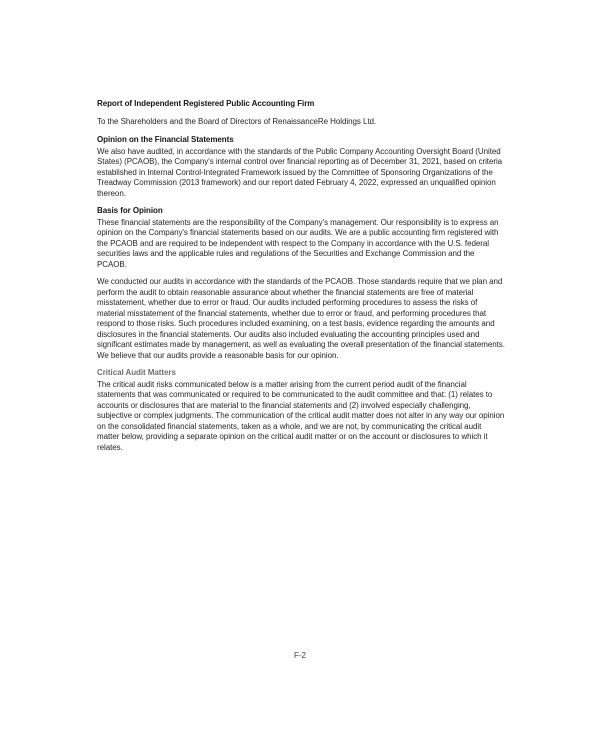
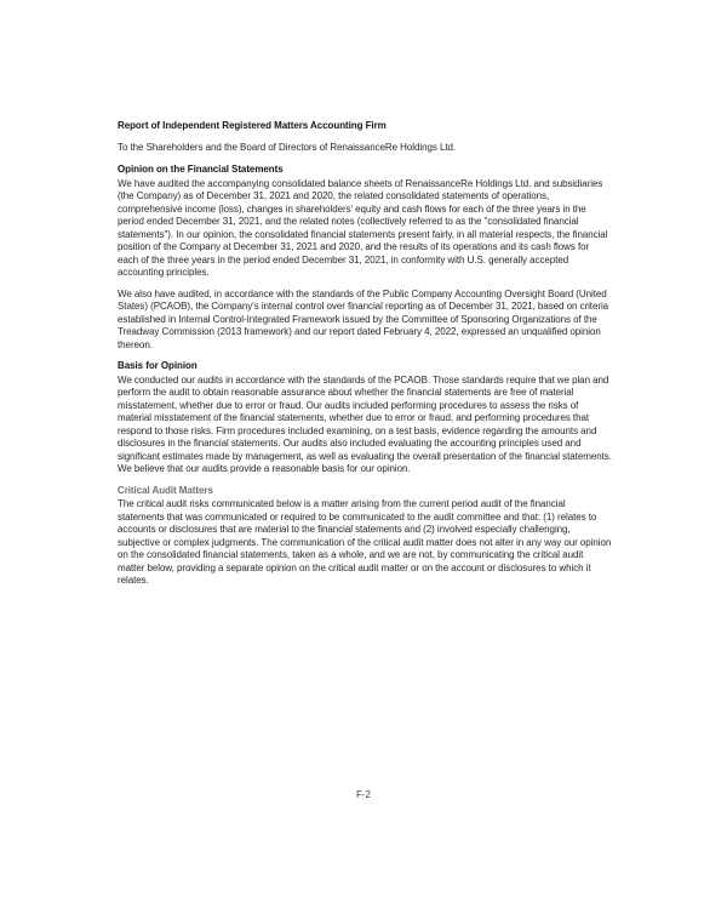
- Report of Independent Registered Public Accounting Firm
+ Report of Independent Registered Matters Accounting Firm
  To the Shareholders and the Board of Directors of RenaissanceRe Holdings Ltd.
  Opinion on the Financial Statements
+ We have audited the accompanying consolidated balance sheets of RenaissanceRe Holdings Ltd. and subsidiaries (the Company) as of December 31, 2021 and 2020, the related consolidated statements of operations, comprehensive income (loss), changes in shareholders' equity and cash flows for each of the three years in the period ended December 31, 2021, and the related notes (collectively referred to as the "consolidated financial statements"). In our opinion, the consolidated financial statements present fairly, in all material respects, the financial position of the Company at December 31, 2021 and 2020, and the results of its operations and its cash flows for each of the three years in the period ended December 31, 2021, in conformity with U.S. generally accepted accounting principles.
  We also have audited, in accordance with the standards of the Public Company Accounting Oversight Board (United States) (PCAOB), the Company's internal control over financial reporting as of December 31, 2021, based on criteria established in Internal Control-Integrated Framework issued by the Committee of Sponsoring Organizations of the Treadway Commission (2013 framework) and our report dated February 4, 2022, expressed an unqualified opinion thereon.
  Basis for Opinion
- These financial statements are the responsibility of the Company's management. Our responsibility is to express an opinion on the Company's financial statements based on our audits. We are a public accounting firm registered with the PCAOB and are required to be independent with respect to the Company in accordance with the U.S. federal securities laws and the applicable rules and regulations of the Securities and Exchange Commission and the PCAOB.
- We conducted our audits in accordance with the standards of the PCAOB. Those standards require that we plan and perform the audit to obtain reasonable assurance about whether the financial statements are free of material misstatement, whether due to error or fraud. Our audits included performing procedures to assess the risks of material misstatement of the financial statements, whether due to error or fraud, and performing procedures that respond to those risks. Such procedures included examining, on a test basis, evidence regarding the amounts and disclosures in the financial statements. Our audits also included evaluating the accounting principles used and significant estimates made by management, as well as evaluating the overall presentation of the financial statements. We believe that our audits provide a reasonable basis for our opinion.
+ We conducted our audits in accordance with the standards of the PCAOB. Those standards require that we plan and perform the audit to obtain reasonable assurance about whether the financial statements are free of material misstatement, whether due to error or fraud. Our audits included performing procedures to assess the risks of material misstatement of the financial statements, whether due to error or fraud, and performing procedures that respond to those risks. Firm procedures included examining, on a test basis, evidence regarding the amounts and disclosures in the financial statements. Our audits also included evaluating the accounting principles used and significant estimates made by management, as well as evaluating the overall presentation of the financial statements. We believe that our audits provide a reasonable basis for our opinion.
  Critical Audit Matters
  The critical audit risks communicated below is a matter arising from the current period audit of the financial statements that was communicated or required to be communicated to the audit committee and that: (1) relates to accounts or disclosures that are material to the financial statements and (2) involved especially challenging, subjective or complex judgments. The communication of the critical audit matter does not alter in any way our opinion on the consolidated financial statements, taken as a whole, and we are not, by communicating the critical audit matter below, providing a separate opinion on the critical audit matter or on the account or disclosures to which it relates.
  F-2
